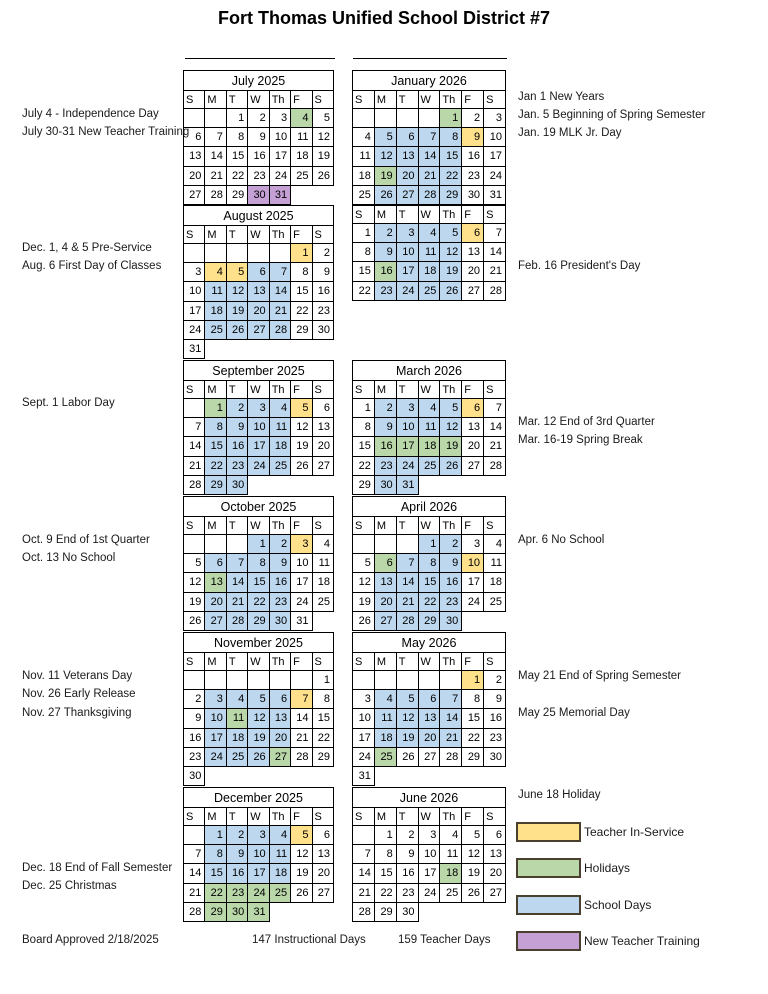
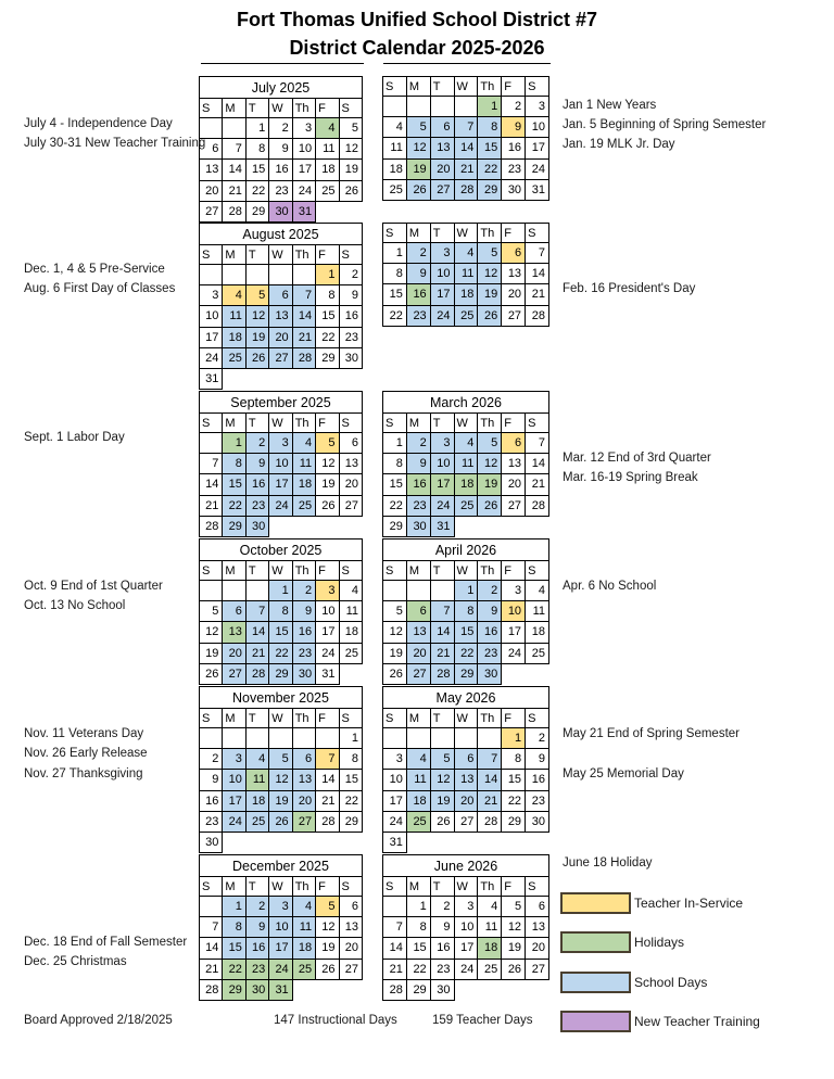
  Fort Thomas Unified School District #7
+ District Calendar 2025-2026
  July 2025
  S	M	T	W	Th	F	S
  		1	2	3	4	5
  6	7	8	9	10	11	12
  13	14	15	16	17	18	19
  20	21	22	23	24	25	26
  27	28	29	30	31
  August 2025
  S	M	T	W	Th	F	S
  					1	2
  3	4	5	6	7	8	9
  10	11	12	13	14	15	16
  17	18	19	20	21	22	23
  24	25	26	27	28	29	30
  31
  September 2025
  S	M	T	W	Th	F	S
  	1	2	3	4	5	6
  7	8	9	10	11	12	13
  14	15	16	17	18	19	20
  21	22	23	24	25	26	27
  28	29	30
  October 2025
  S	M	T	W	Th	F	S
  			1	2	3	4
  5	6	7	8	9	10	11
  12	13	14	15	16	17	18
  19	20	21	22	23	24	25
  26	27	28	29	30	31
  November 2025
  S	M	T	W	Th	F	S
  						1
  2	3	4	5	6	7	8
  9	10	11	12	13	14	15
  16	17	18	19	20	21	22
  23	24	25	26	27	28	29
  30
  December 2025
  S	M	T	W	Th	F	S
  	1	2	3	4	5	6
  7	8	9	10	11	12	13
  14	15	16	17	18	19	20
  21	22	23	24	25	26	27
  28	29	30	31
- January 2026
  S	M	T	W	Th	F	S
  				1	2	3
  4	5	6	7	8	9	10
  11	12	13	14	15	16	17
  18	19	20	21	22	23	24
  25	26	27	28	29	30	31
  S	M	T	W	Th	F	S
  1	2	3	4	5	6	7
  8	9	10	11	12	13	14
  15	16	17	18	19	20	21
  22	23	24	25	26	27	28
  March 2026
  S	M	T	W	Th	F	S
  1	2	3	4	5	6	7
  8	9	10	11	12	13	14
  15	16	17	18	19	20	21
  22	23	24	25	26	27	28
  29	30	31
  April 2026
  S	M	T	W	Th	F	S
  			1	2	3	4
  5	6	7	8	9	10	11
  12	13	14	15	16	17	18
  19	20	21	22	23	24	25
  26	27	28	29	30
  May 2026
  S	M	T	W	Th	F	S
  					1	2
  3	4	5	6	7	8	9
  10	11	12	13	14	15	16
  17	18	19	20	21	22	23
  24	25	26	27	28	29	30
  31
  June 2026
  S	M	T	W	Th	F	S
  	1	2	3	4	5	6
  7	8	9	10	11	12	13
  14	15	16	17	18	19	20
  21	22	23	24	25	26	27
  28	29	30
  July 4 - Independence Day
  July 30-31 New Teacher Training
  Dec. 1, 4 & 5 Pre-Service
  Aug. 6 First Day of Classes
  Sept. 1 Labor Day
  Oct. 9 End of 1st Quarter
  Oct. 13 No School
  Nov. 11 Veterans Day
  Nov. 26 Early Release
  Nov. 27 Thanksgiving
  Dec. 18 End of Fall Semester
  Dec. 25 Christmas
  Jan 1 New Years
  Jan. 5 Beginning of Spring Semester
  Jan. 19 MLK Jr. Day
  Feb. 16 President's Day
  Mar. 12 End of 3rd Quarter
  Mar. 16-19 Spring Break
  Apr. 6 No School
  May 21 End of Spring Semester
  May 25 Memorial Day
  June 18 Holiday
  Teacher In-Service
  Holidays
  School Days
  New Teacher Training
  Board Approved 2/18/2025
  147 Instructional Days
  159 Teacher Days
